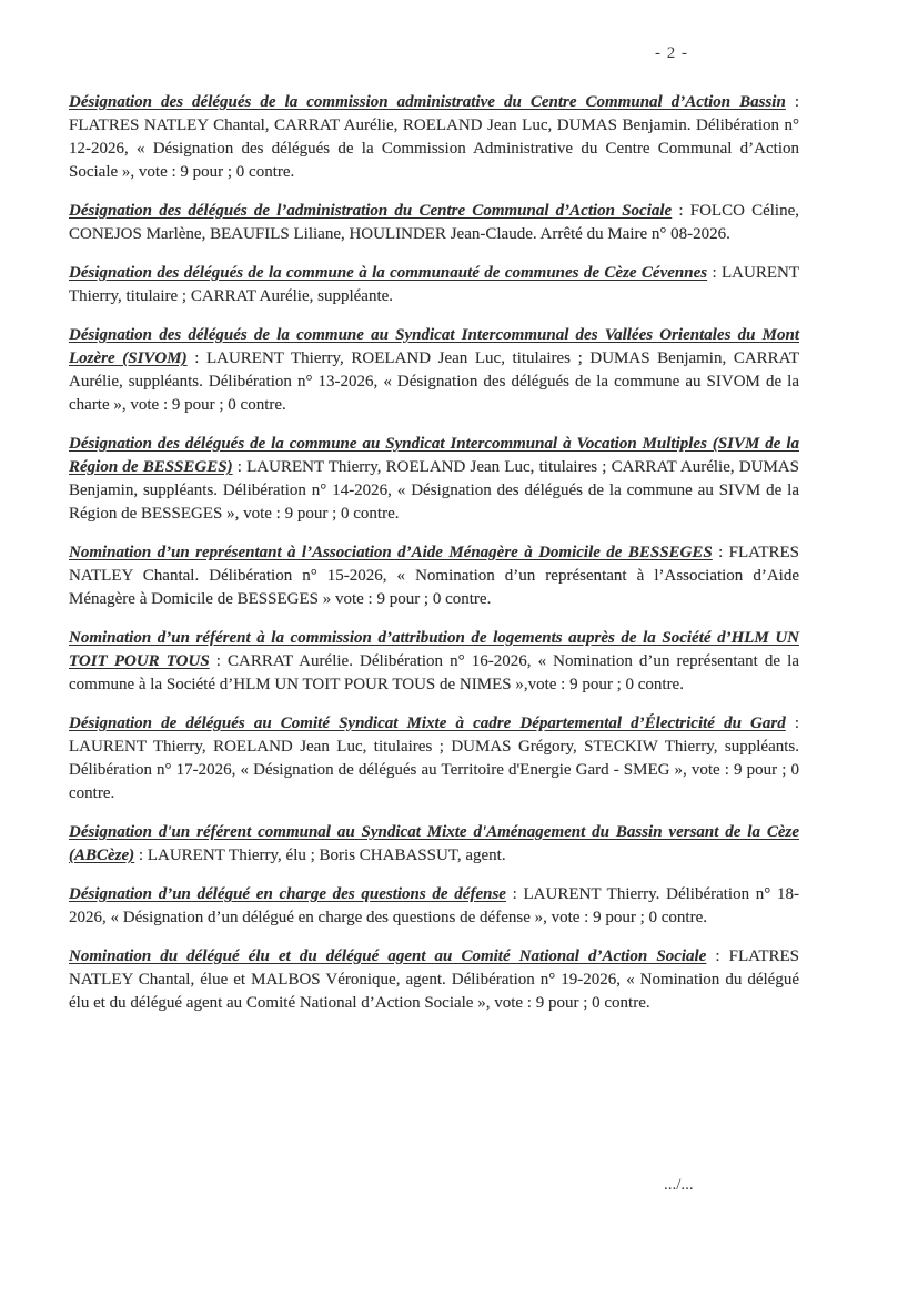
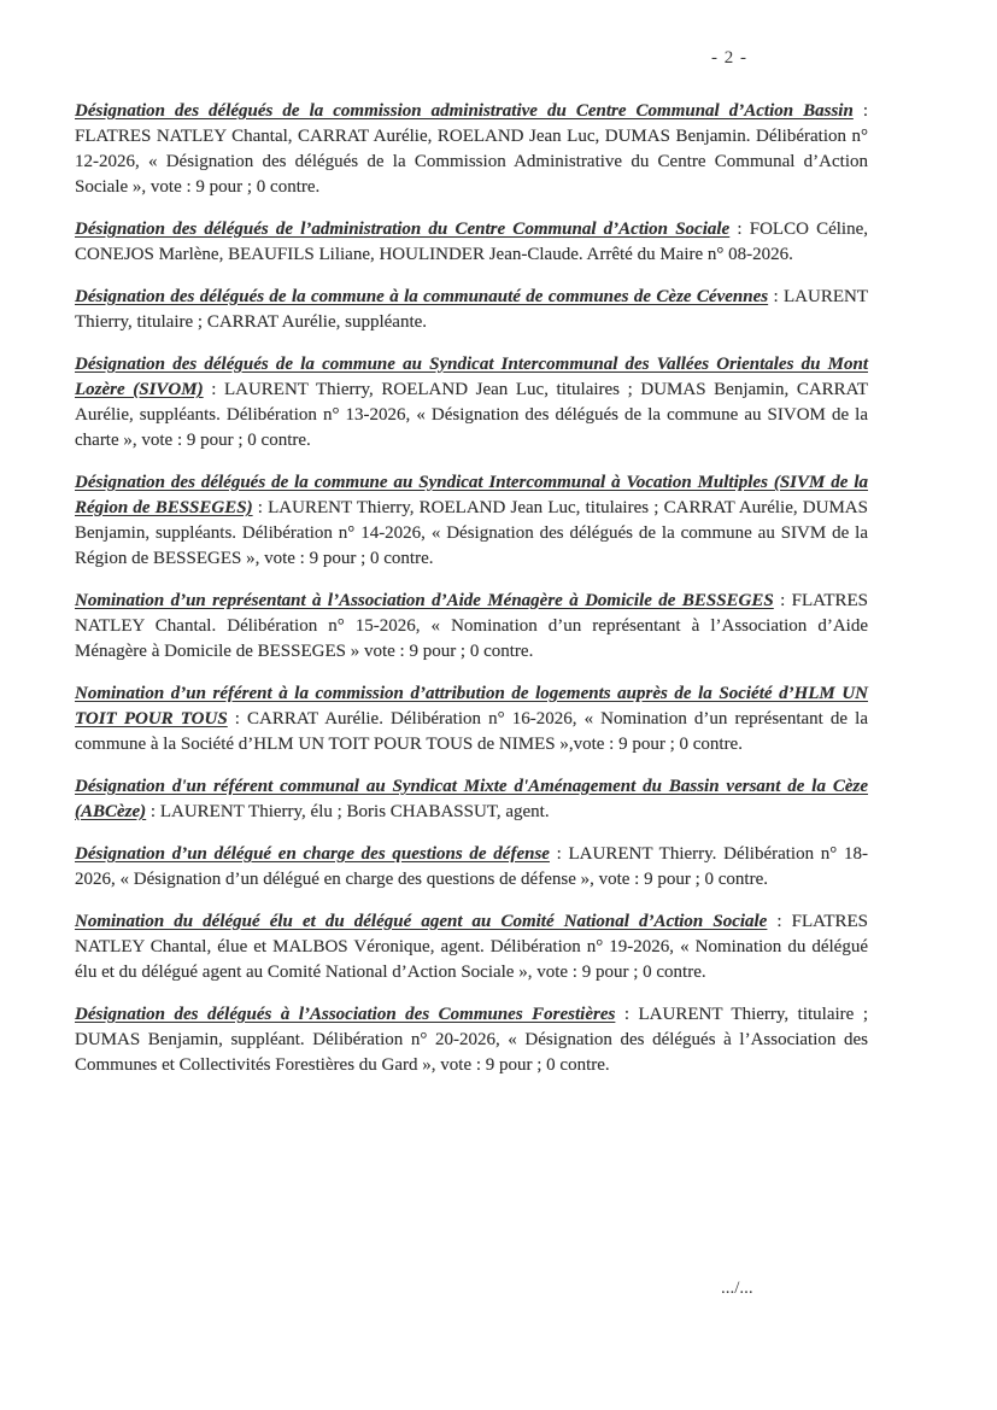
  - 2 -
  Désignation des délégués de la commission administrative du Centre Communal d’Action Bassin : FLATRES NATLEY Chantal, CARRAT Aurélie, ROELAND Jean Luc, DUMAS Benjamin. Délibération n° 12-2026, « Désignation des délégués de la Commission Administrative du Centre Communal d’Action Sociale », vote : 9 pour ; 0 contre.
  Désignation des délégués de l’administration du Centre Communal d’Action Sociale : FOLCO Céline, CONEJOS Marlène, BEAUFILS Liliane, HOULINDER Jean-Claude. Arrêté du Maire n° 08-2026.
  Désignation des délégués de la commune à la communauté de communes de Cèze Cévennes : LAURENT Thierry, titulaire ; CARRAT Aurélie, suppléante.
  Désignation des délégués de la commune au Syndicat Intercommunal des Vallées Orientales du Mont Lozère (SIVOM) : LAURENT Thierry, ROELAND Jean Luc, titulaires ; DUMAS Benjamin, CARRAT Aurélie, suppléants. Délibération n° 13-2026, « Désignation des délégués de la commune au SIVOM de la charte », vote : 9 pour ; 0 contre.
  Désignation des délégués de la commune au Syndicat Intercommunal à Vocation Multiples (SIVM de la Région de BESSEGES) : LAURENT Thierry, ROELAND Jean Luc, titulaires ; CARRAT Aurélie, DUMAS Benjamin, suppléants. Délibération n° 14-2026, « Désignation des délégués de la commune au SIVM de la Région de BESSEGES », vote : 9 pour ; 0 contre.
  Nomination d’un représentant à l’Association d’Aide Ménagère à Domicile de BESSEGES : FLATRES NATLEY Chantal. Délibération n° 15-2026, « Nomination d’un représentant à l’Association d’Aide Ménagère à Domicile de BESSEGES » vote : 9 pour ; 0 contre.
  Nomination d’un référent à la commission d’attribution de logements auprès de la Société d’HLM UN TOIT POUR TOUS : CARRAT Aurélie. Délibération n° 16-2026, « Nomination d’un représentant de la commune à la Société d’HLM UN TOIT POUR TOUS de NIMES »,vote : 9 pour ; 0 contre.
- Désignation de délégués au Comité Syndicat Mixte à cadre Départemental d’Électricité du Gard : LAURENT Thierry, ROELAND Jean Luc, titulaires ; DUMAS Grégory, STECKIW Thierry, suppléants. Délibération n° 17-2026, « Désignation de délégués au Territoire d'Energie Gard - SMEG », vote : 9 pour ; 0 contre.
  Désignation d'un référent communal au Syndicat Mixte d'Aménagement du Bassin versant de la Cèze (ABCèze) : LAURENT Thierry, élu ; Boris CHABASSUT, agent.
  Désignation d’un délégué en charge des questions de défense : LAURENT Thierry. Délibération n° 18-2026, « Désignation d’un délégué en charge des questions de défense », vote : 9 pour ; 0 contre.
  Nomination du délégué élu et du délégué agent au Comité National d’Action Sociale : FLATRES NATLEY Chantal, élue et MALBOS Véronique, agent. Délibération n° 19-2026, « Nomination du délégué élu et du délégué agent au Comité National d’Action Sociale », vote : 9 pour ; 0 contre.
+ Désignation des délégués à l’Association des Communes Forestières : LAURENT Thierry, titulaire ; DUMAS Benjamin, suppléant. Délibération n° 20-2026, « Désignation des délégués à l’Association des Communes et Collectivités Forestières du Gard », vote : 9 pour ; 0 contre.
  .../...
